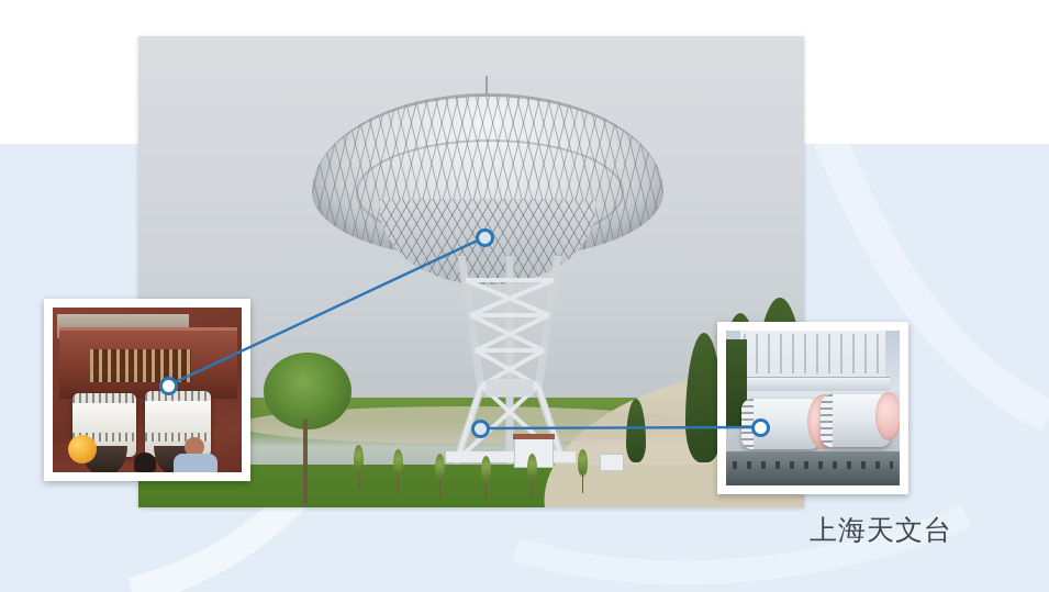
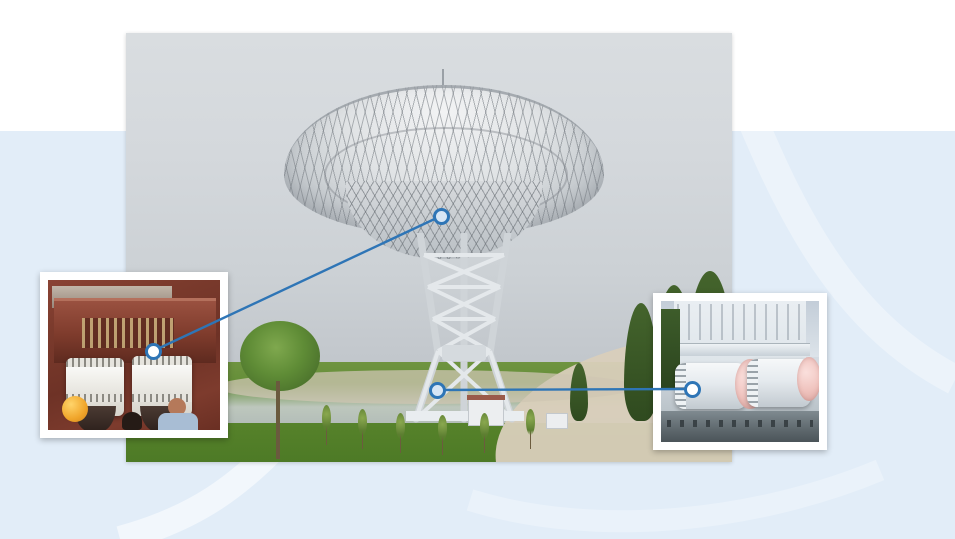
- 上海天文台
